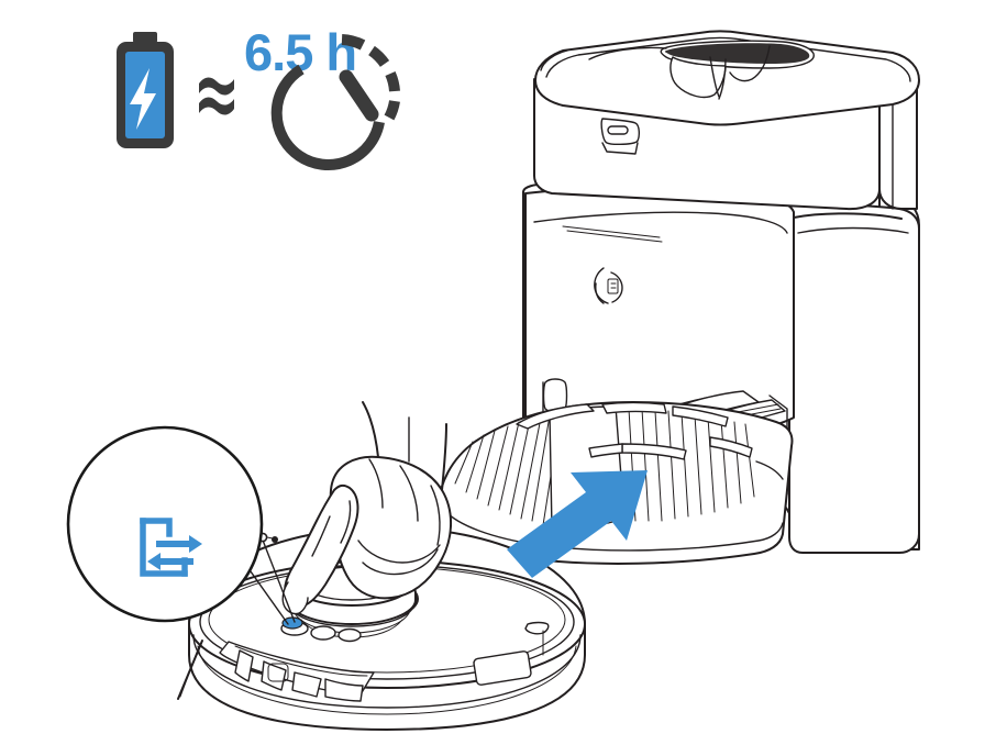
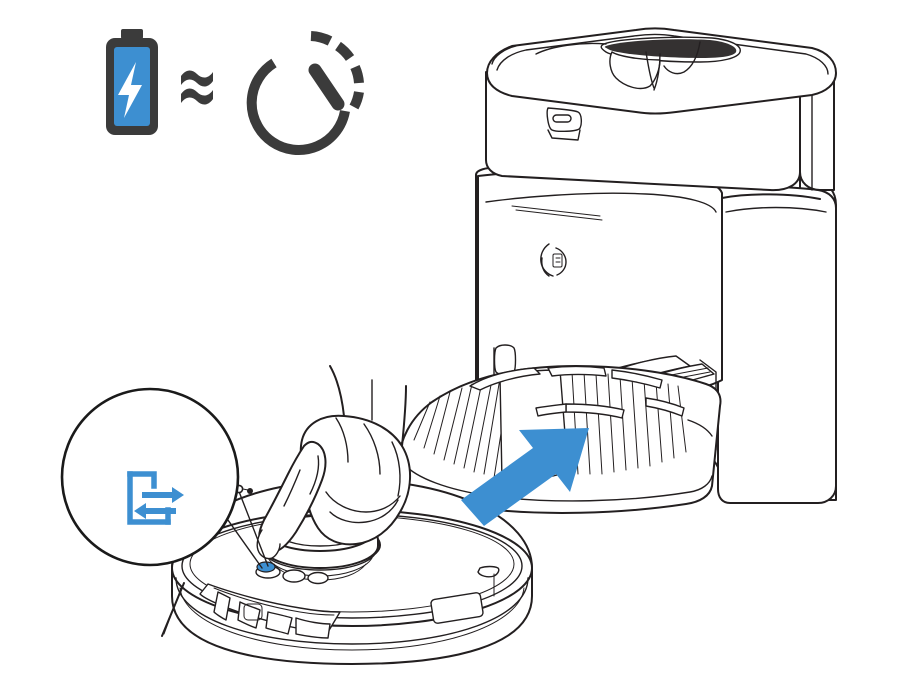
- 6.5 h
